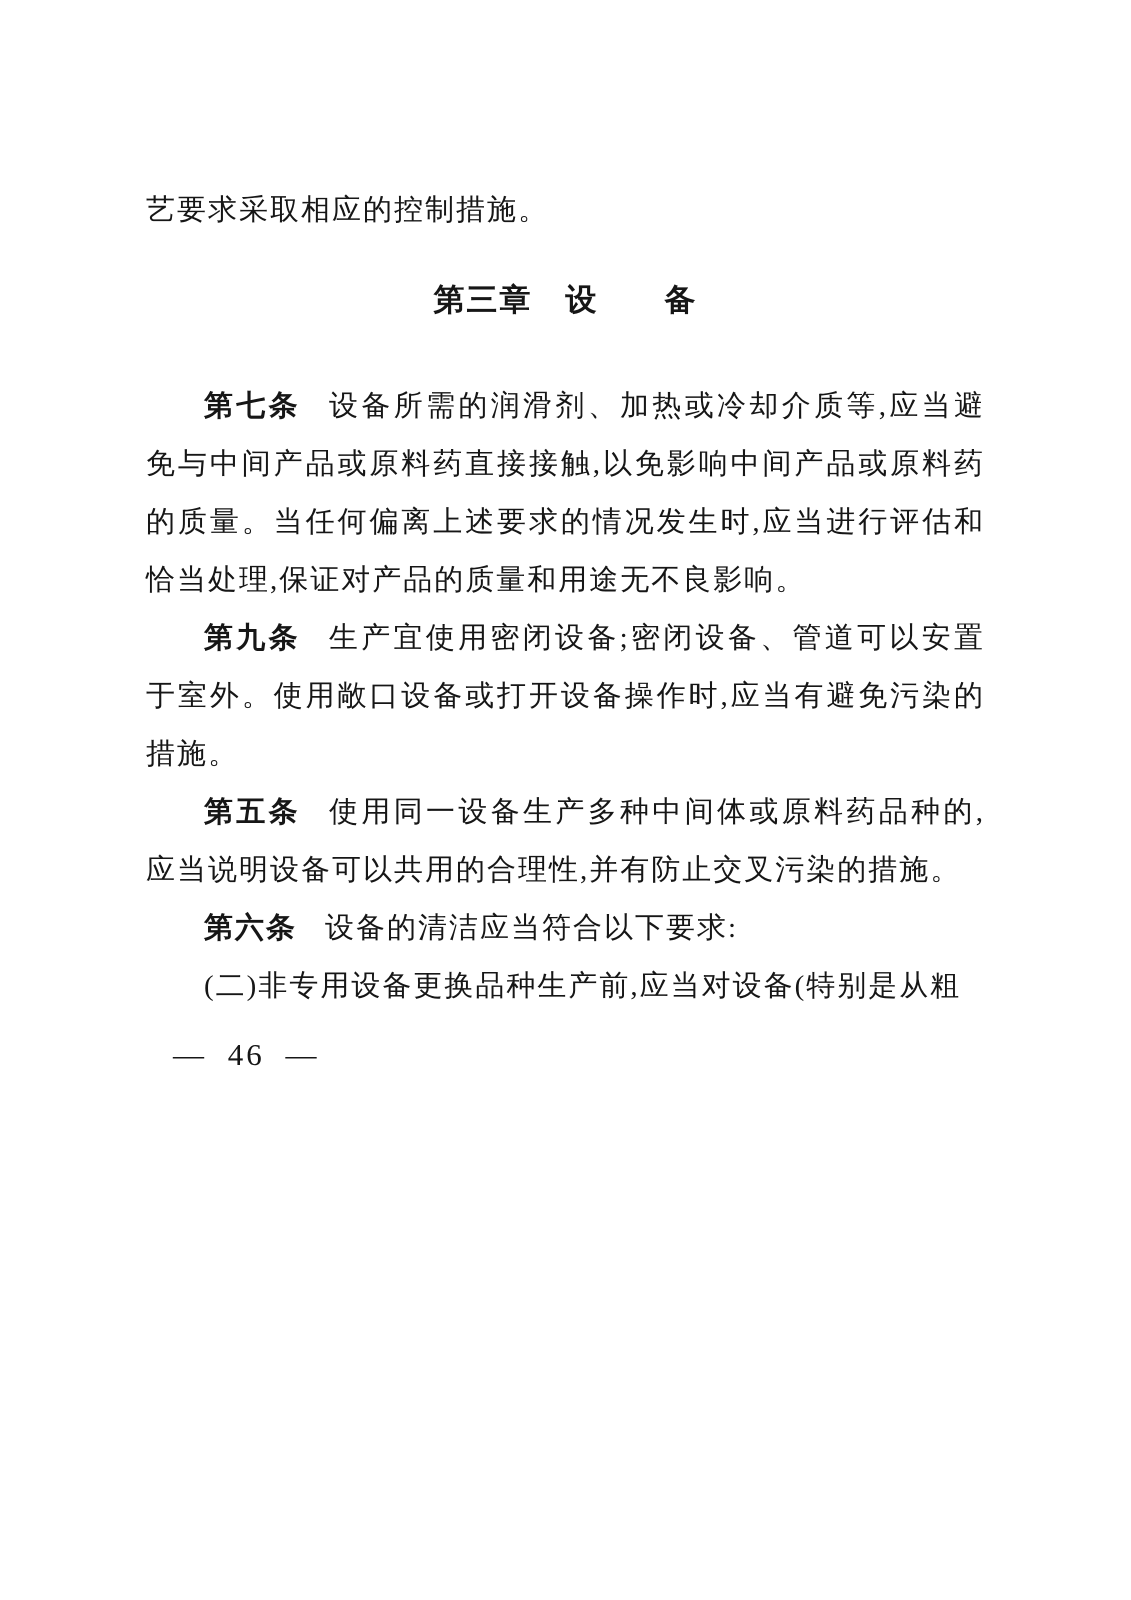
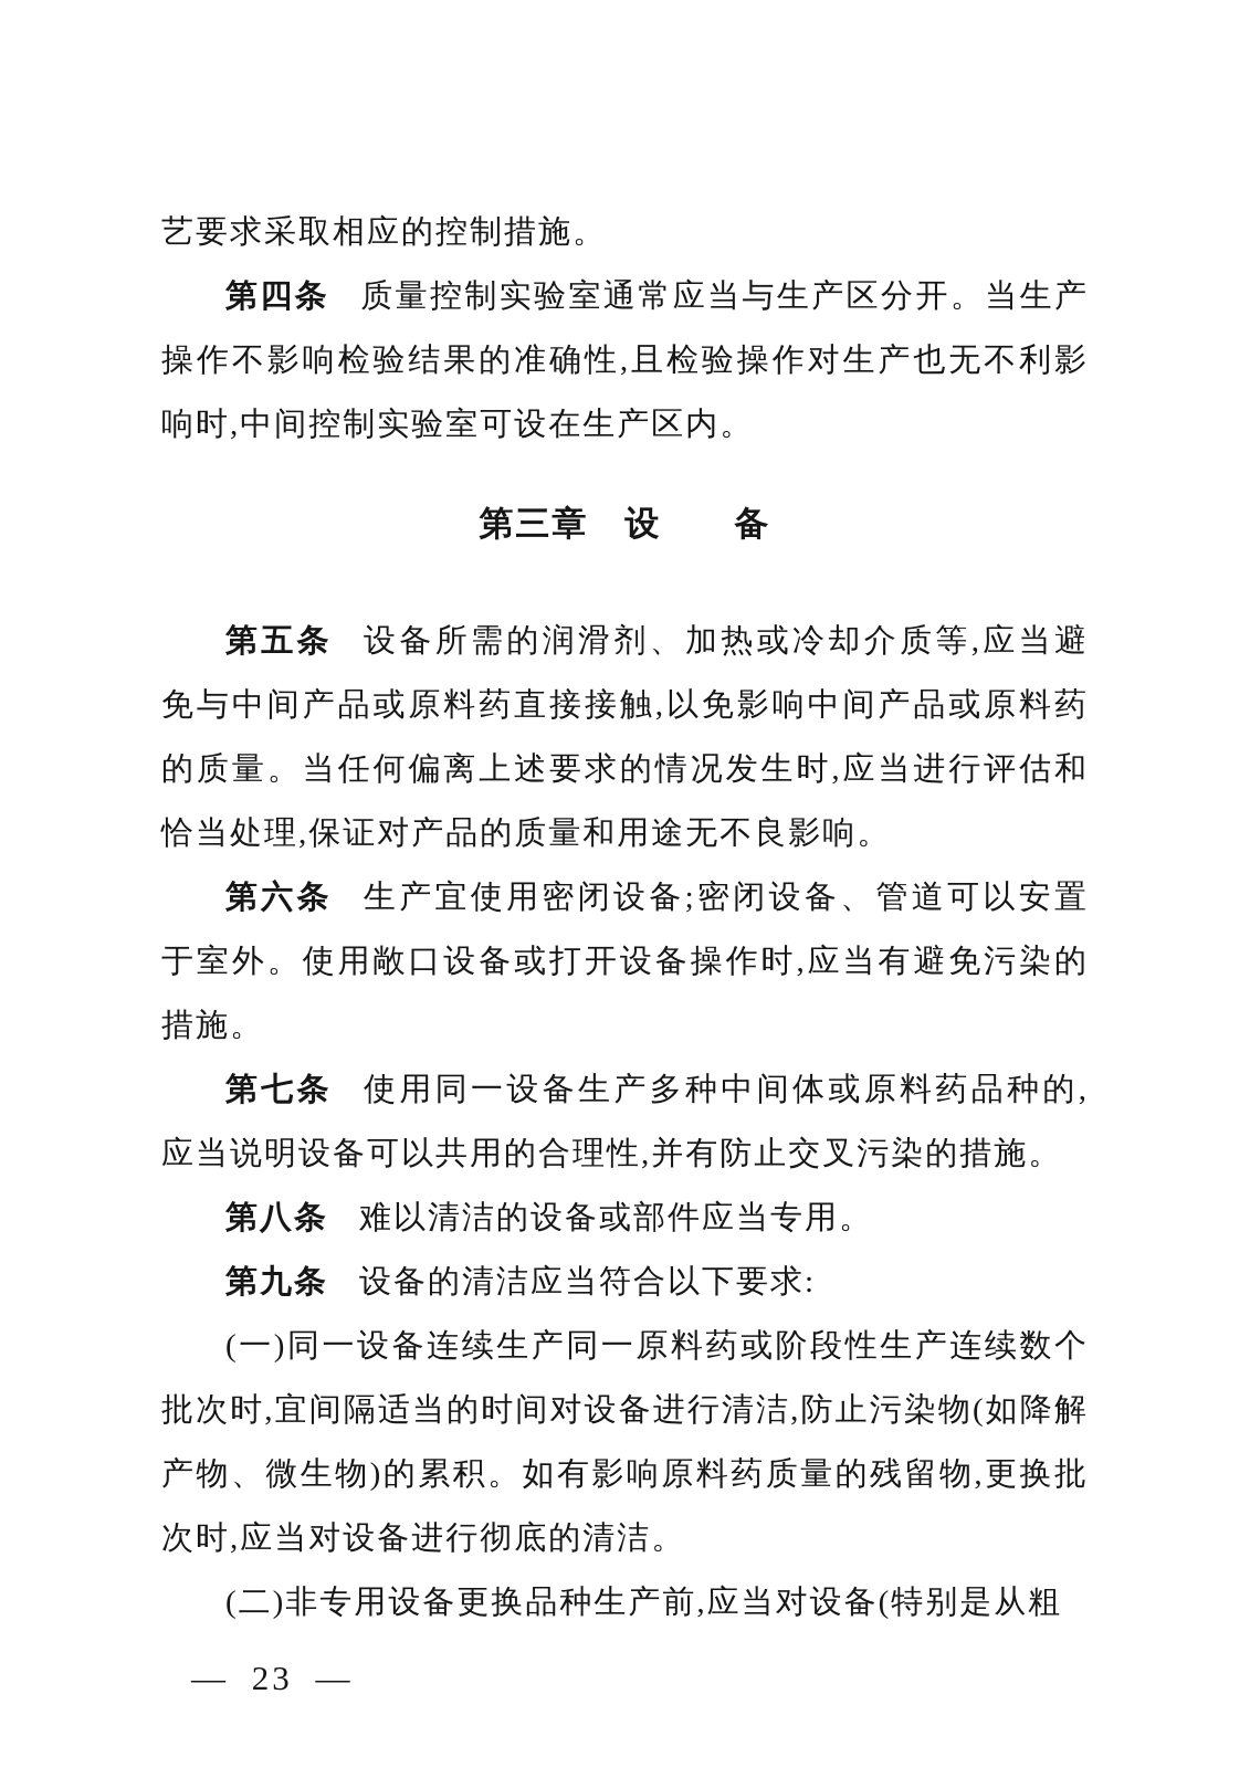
  艺要求采取相应的控制措施。
+ 第四条 质量控制实验室通常应当与生产区分开。当生产操作不影响检验结果的准确性,且检验操作对生产也无不利影响时,中间控制实验室可设在生产区内。
  第三章 设 备
- 第七条 设备所需的润滑剂、加热或冷却介质等,应当避免与中间产品或原料药直接接触,以免影响中间产品或原料药的质量。当任何偏离上述要求的情况发生时,应当进行评估和恰当处理,保证对产品的质量和用途无不良影响。
+ 第五条 设备所需的润滑剂、加热或冷却介质等,应当避免与中间产品或原料药直接接触,以免影响中间产品或原料药的质量。当任何偏离上述要求的情况发生时,应当进行评估和恰当处理,保证对产品的质量和用途无不良影响。
- 第九条 生产宜使用密闭设备;密闭设备、管道可以安置于室外。使用敞口设备或打开设备操作时,应当有避免污染的措施。
+ 第六条 生产宜使用密闭设备;密闭设备、管道可以安置于室外。使用敞口设备或打开设备操作时,应当有避免污染的措施。
- 第五条 使用同一设备生产多种中间体或原料药品种的,应当说明设备可以共用的合理性,并有防止交叉污染的措施。
+ 第七条 使用同一设备生产多种中间体或原料药品种的,应当说明设备可以共用的合理性,并有防止交叉污染的措施。
+ 第八条 难以清洁的设备或部件应当专用。
- 第六条 设备的清洁应当符合以下要求:
+ 第九条 设备的清洁应当符合以下要求:
+ (一)同一设备连续生产同一原料药或阶段性生产连续数个批次时,宜间隔适当的时间对设备进行清洁,防止污染物(如降解产物、微生物)的累积。如有影响原料药质量的残留物,更换批次时,应当对设备进行彻底的清洁。
  (二)非专用设备更换品种生产前,应当对设备(特别是从粗
- — 46 —
+ — 23 —
